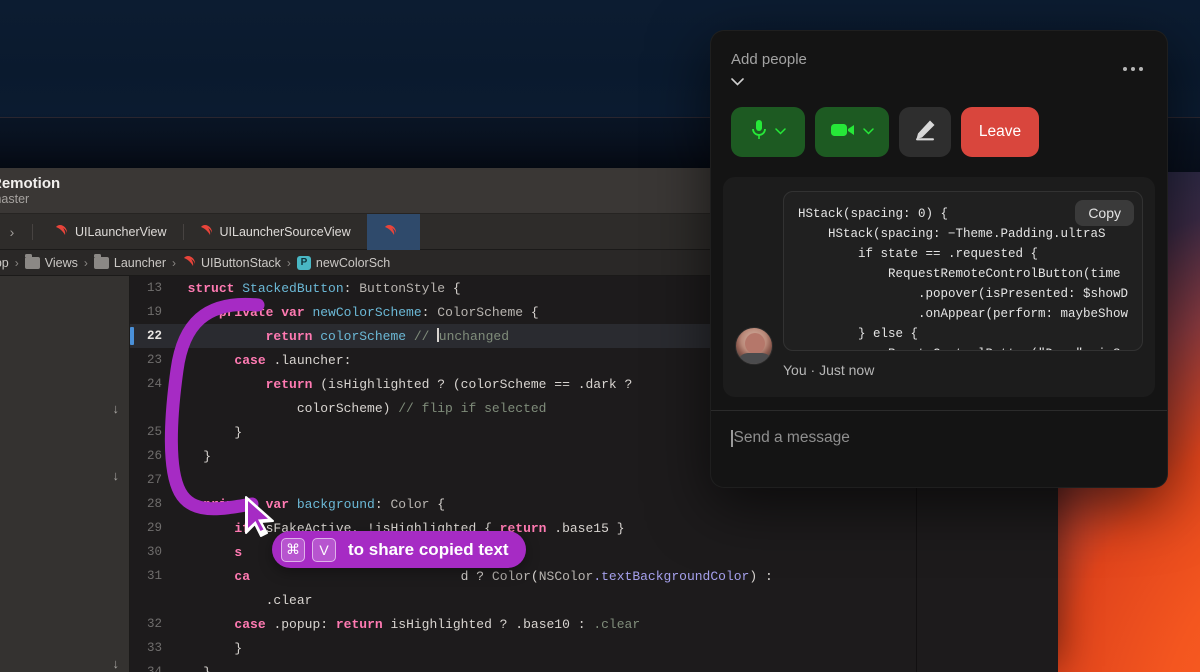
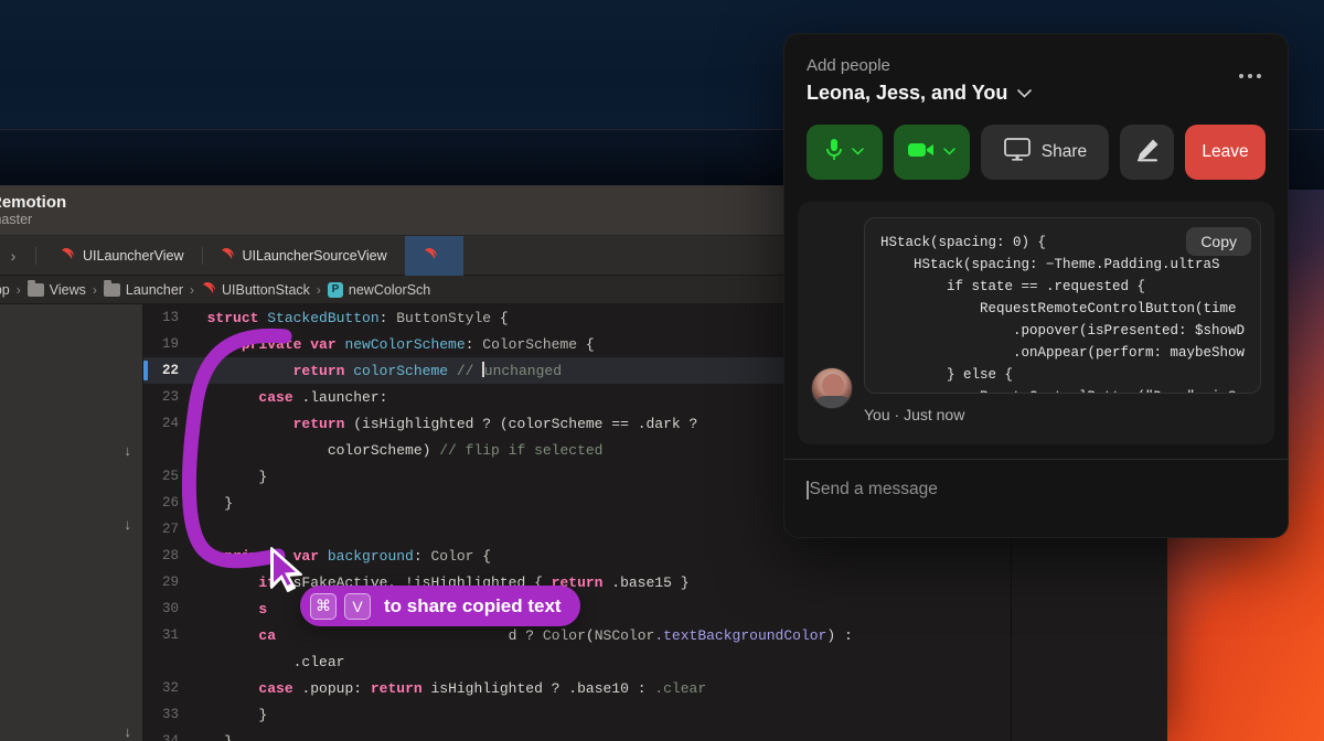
  emotion
  aster
  ›
  UILauncherView
  UILauncherSourceView
  ›
  Views
  ›
  Launcher
  ›
  UIButtonStack
  ›
  P
  newColorSch
  ↓
  ↓
  ↓
  13
  struct StackedButton: ButtonStyle {
  19
  ivate var newColorScheme: ColorScheme {
  22
  return colorScheme // unchanged
  23
  case .launcher:
  24
  return (isHighlighted ? (colorScheme == .dark ?
  colorScheme) // flip if selected
  25
  }
  26
  }
  27
  28
  var background: Color {
  29
  i sFakeActive, !isHighlighted { return .base15 }
  30
  s
  31
  ca d ? Color(NSColor.textBackgroundColor) :
  .clear
  32
  case .popup: return isHighlighted ? .base10 : .clear
  33
  }
  ⌘
  V
  to share copied text
  Add people
+ Leona, Jess, and You
+ Share
  Leave
  HStack(spacing: 0) {
  HStack(spacing: −Theme.Padding.ultraS
  if state == .requested {
  RequestRemoteControlButton(time
  .popover(isPresented: $showD
  .onAppear(perform: maybeShow
  } else {
  Copy
  You · Just now
  Send a message
